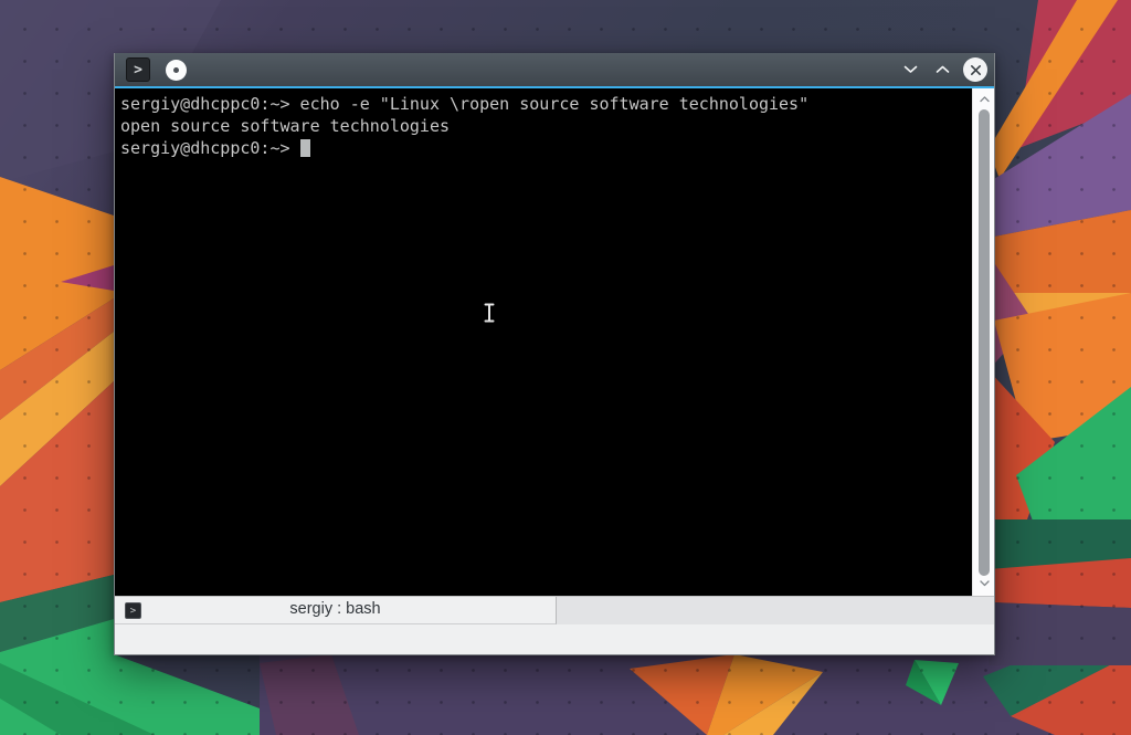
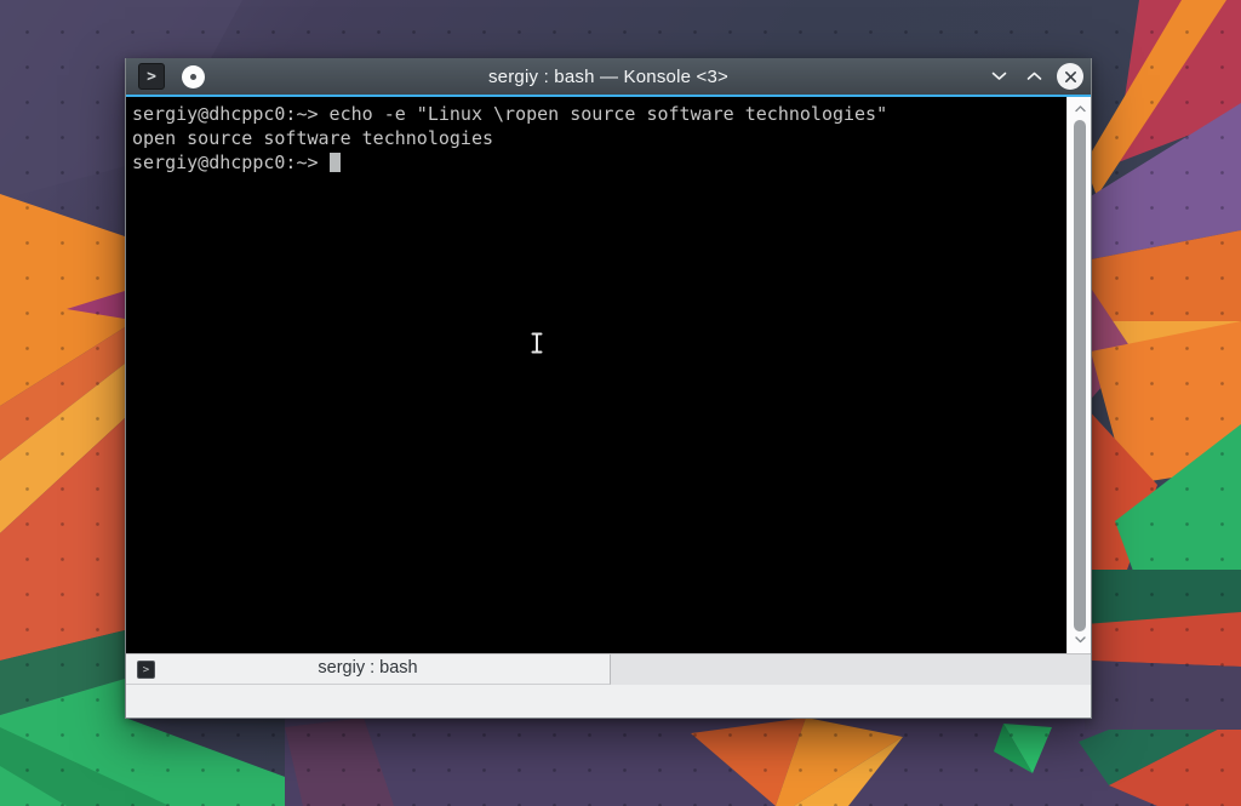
  >
+ sergiy : bash — Konsole <3>
  sergiy@dhcppc0:~> echo -e "Linux \ropen source software technologies"
  open source software technologies
  sergiy@dhcppc0:~>
  >
  sergiy : bash
